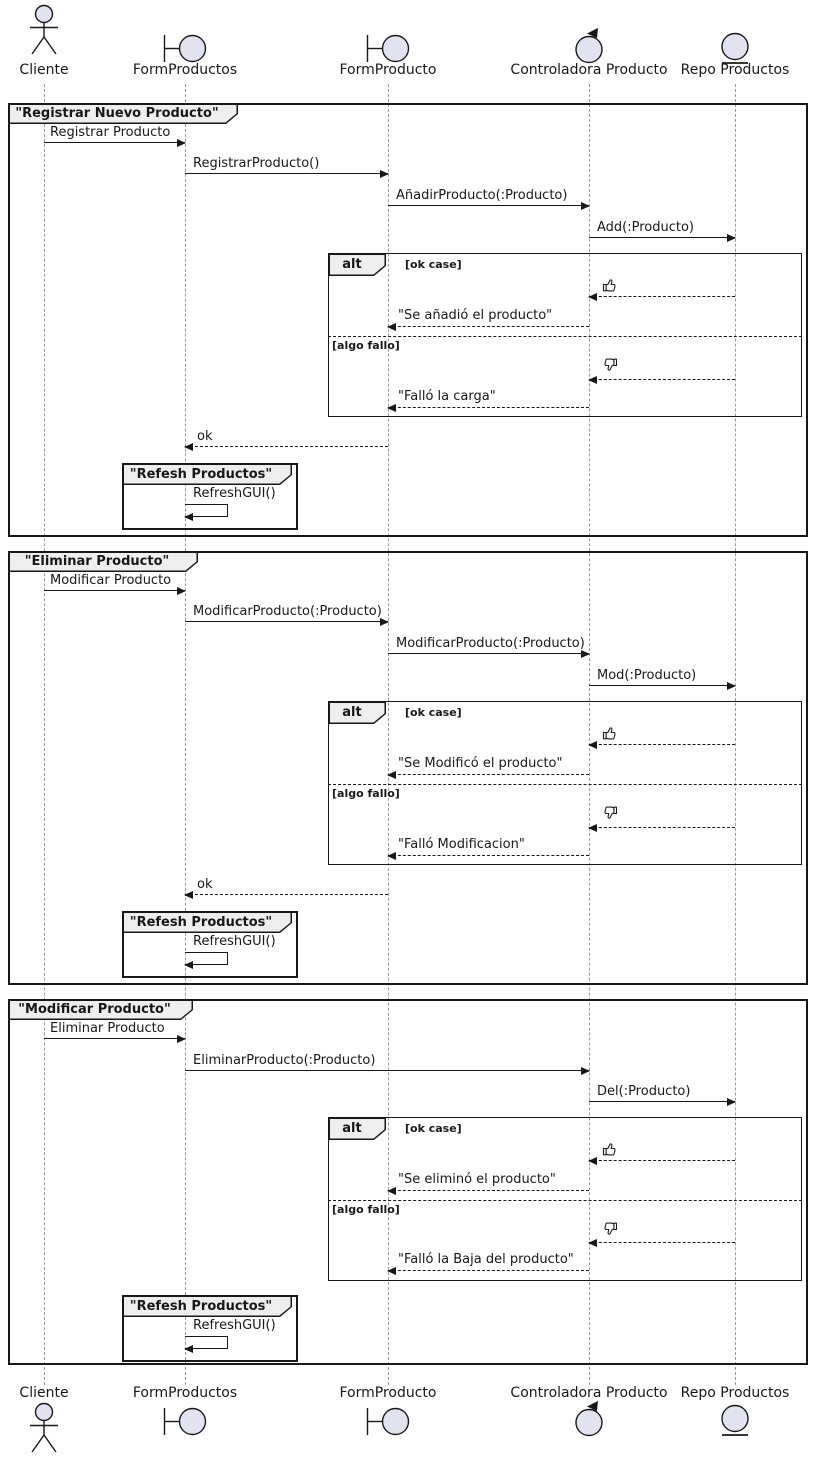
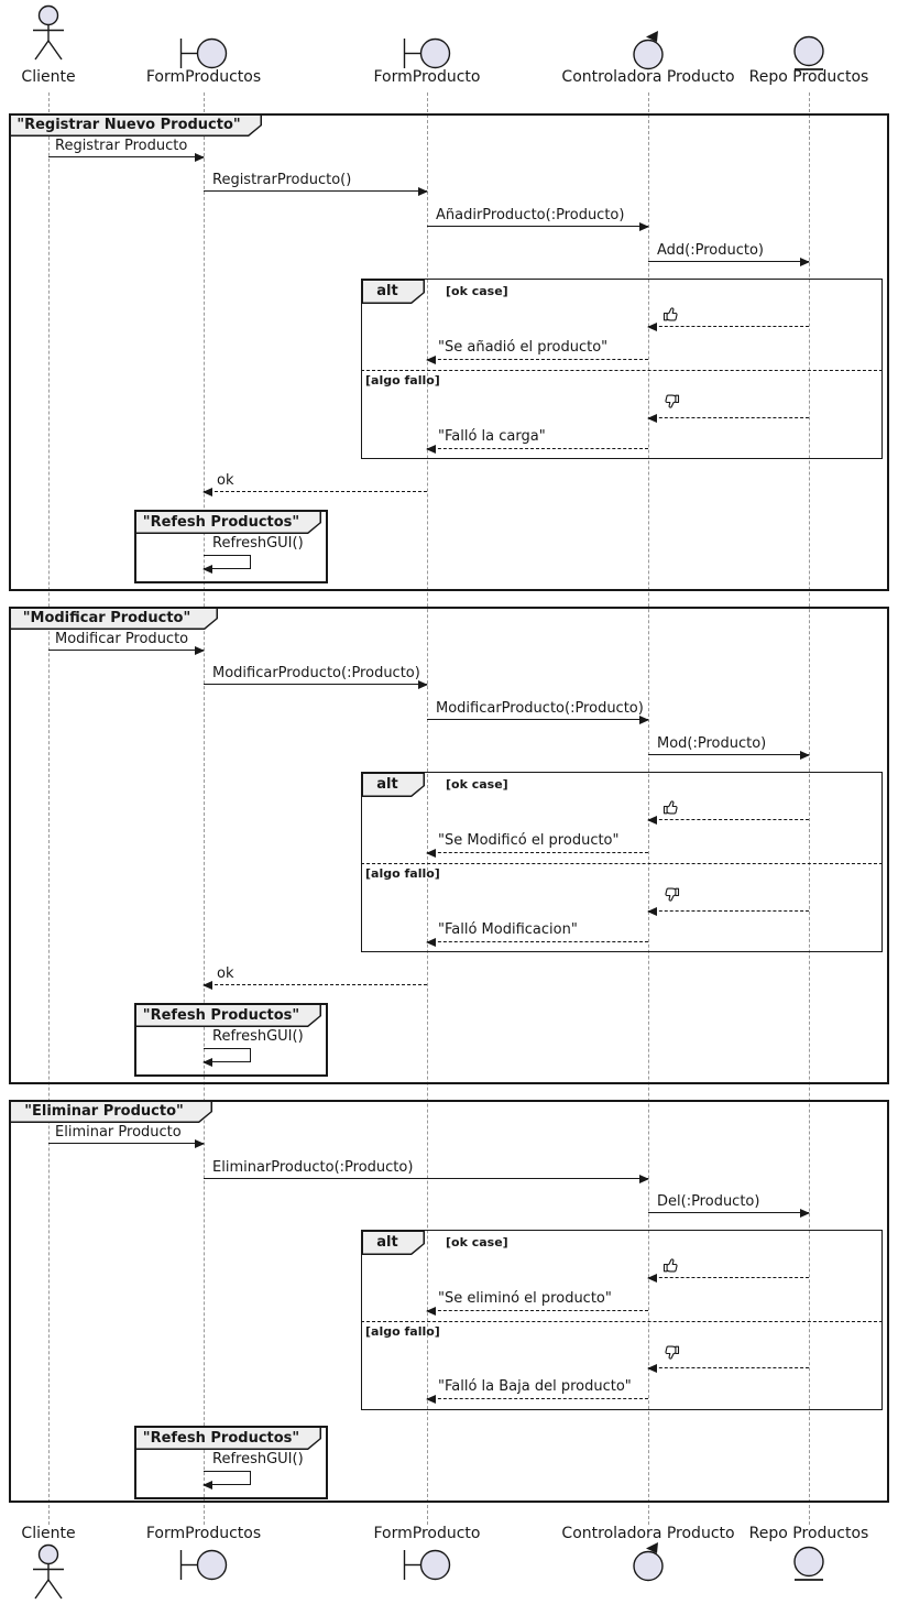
  Cliente
  FormProductos
  FormProducto
  Controladora Producto
  Repo Productos
  "Registrar Nuevo Producto"
  Registrar Producto
  RegistrarProducto()
  AñadirProducto(:Producto)
  Add(:Producto)
  alt
  [ok case]
  "Se añadió el producto"
  [algo fallo]
  "Falló la carga"
  ok
  "Refesh Productos"
  RefreshGUI()
- "Eliminar Producto"
+ "Modificar Producto"
  Modificar Producto
  ModificarProducto(:Producto)
  ModificarProducto(:Producto)
  Mod(:Producto)
  alt
  [ok case]
  "Se Modificó el producto"
  [algo fallo]
  "Falló Modificacion"
  ok
  "Refesh Productos"
  RefreshGUI()
- "Modificar Producto"
+ "Eliminar Producto"
  Eliminar Producto
  EliminarProducto(:Producto)
  Del(:Producto)
  alt
  [ok case]
  "Se eliminó el producto"
  [algo fallo]
  "Falló la Baja del producto"
  "Refesh Productos"
  RefreshGUI()
  Cliente
  FormProductos
  FormProducto
  Controladora Producto
  Repo Productos
